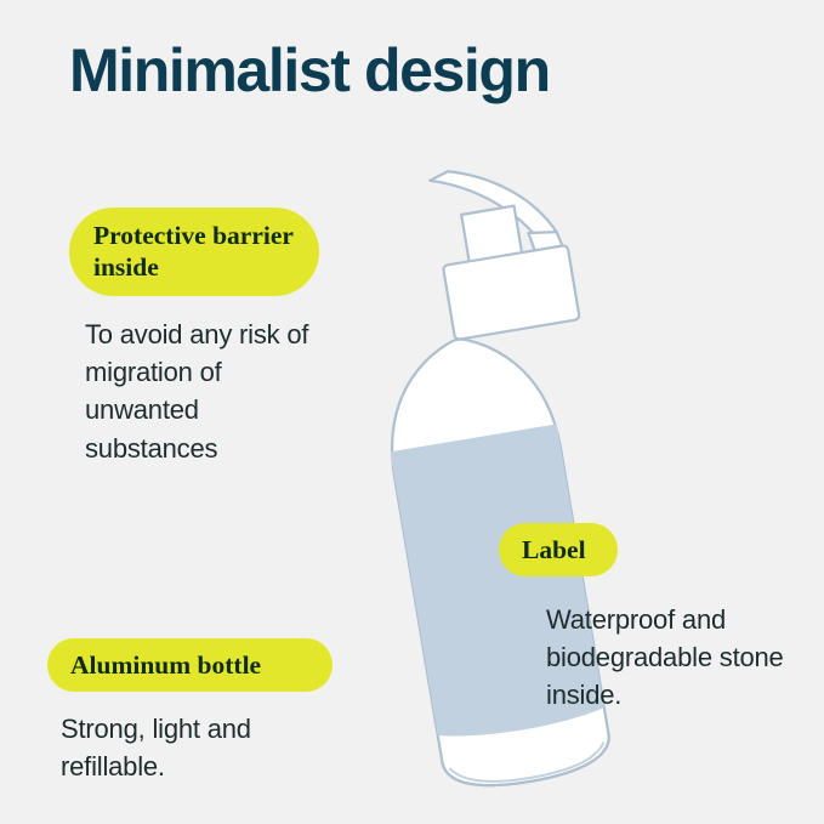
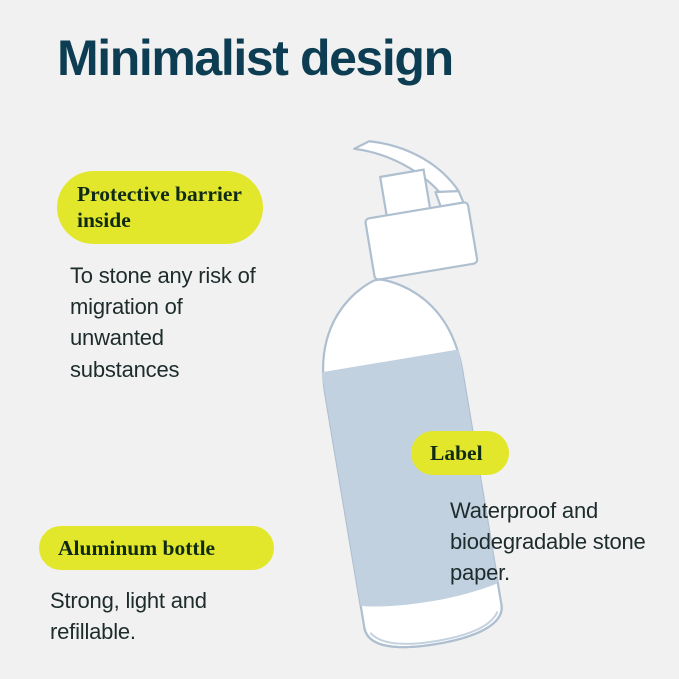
  Minimalist design
  Protective barrier inside
- To avoid any risk of migration of unwanted substances
+ To stone any risk of migration of unwanted substances
  Label
- Waterproof and biodegradable stone inside.
+ Waterproof and biodegradable stone paper.
  Aluminum bottle
  Strong, light and refillable.
